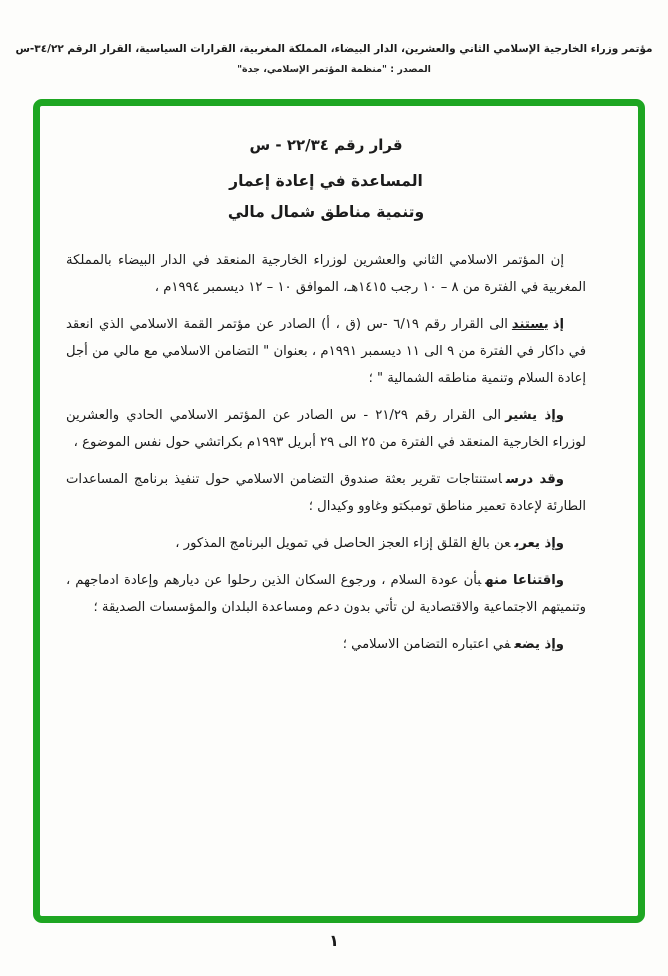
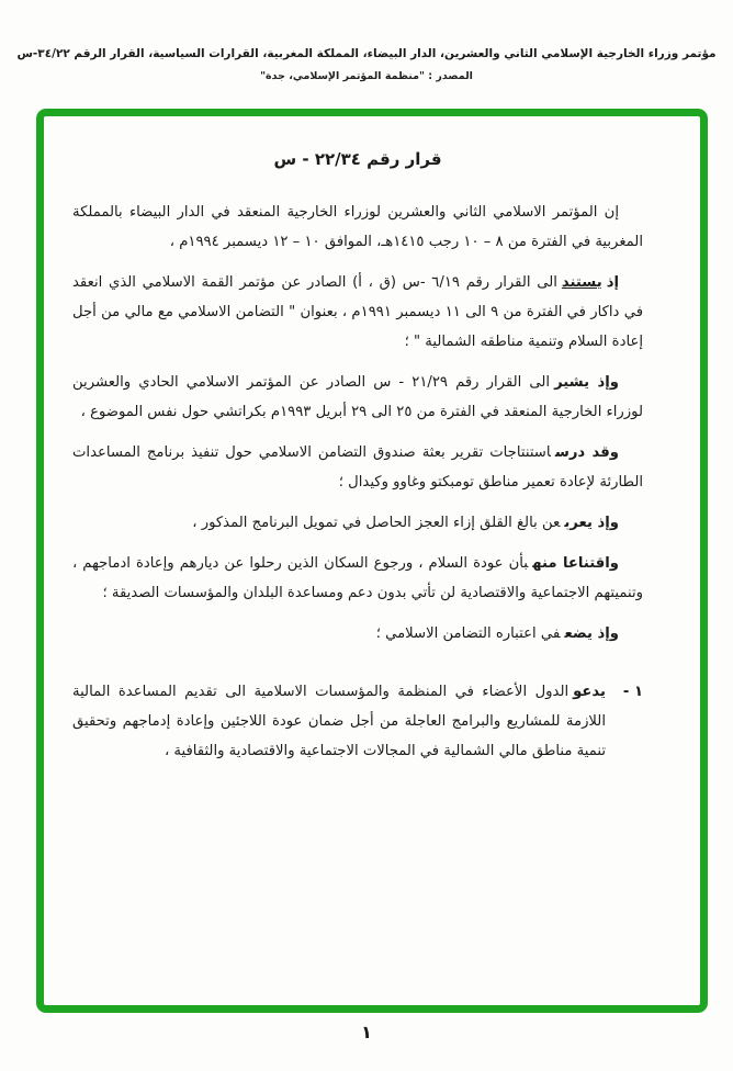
  مؤتمر وزراء الخارجية الإسلامي الثاني والعشرين، الدار البيضاء، المملكة المغربية، القرارات السياسية، القرار الرقم ٣٤/٢٢-س
  المصدر : "منظمة المؤتمر الإسلامي، جدة"
  قرار رقم ٢٢/٣٤ - س
- المساعدة في إعادة إعمار
- وتنمية مناطق شمال مالي
  إن المؤتمر الاسلامي الثاني والعشرين لوزراء الخارجية المنعقد في الدار البيضاء بالمملكة المغربية في الفترة من ٨ – ١٠ رجب ١٤١٥هـ، الموافق ١٠ – ١٢ ديسمبر ١٩٩٤م ،
  إذيستندالى القرار رقم ٦/١٩ -س (ق ، أ) الصادر عن مؤتمر القمة الاسلامي الذي انعقد في داكار في الفترة من ٩ الى ١١ ديسمبر ١٩٩١م ، بعنوان " التضامن الاسلامي مع مالي من أجل إعادة السلام وتنمية مناطقه الشمالية " ؛
  وإذ يشيرالى القرار رقم ٢١/٢٩ - س الصادر عن المؤتمر الاسلامي الحادي والعشرين لوزراء الخارجية المنعقد في الفترة من ٢٥ الى ٢٩ أبريل ١٩٩٣م بكراتشي حول نفس الموضوع ،
  وقد درساستنتاجات تقرير بعثة صندوق التضامن الاسلامي حول تنفيذ برنامج المساعدات الطارئة لإعادة تعمير مناطق تومبكتو وغاوو وكيدال ؛
  وإذ يعربعن بالغ القلق إزاء العجز الحاصل في تمويل البرنامج المذكور ،
  واقتناعا منهبأن عودة السلام ، ورجوع السكان الذين رحلوا عن ديارهم وإعادة ادماجهم ، وتنميتهم الاجتماعية والاقتصادية لن تأتي بدون دعم ومساعدة البلدان والمؤسسات الصديقة ؛
  وإذ يضعفي اعتباره التضامن الاسلامي ؛
+ ١ -
+ يدعوالدول الأعضاء في المنظمة والمؤسسات الاسلامية الى تقديم المساعدة المالية اللازمة للمشاريع والبرامج العاجلة من أجل ضمان عودة اللاجئين وإعادة إدماجهم وتحقيق تنمية مناطق مالي الشمالية في المجالات الاجتماعية والاقتصادية والثقافية ،
  ١
